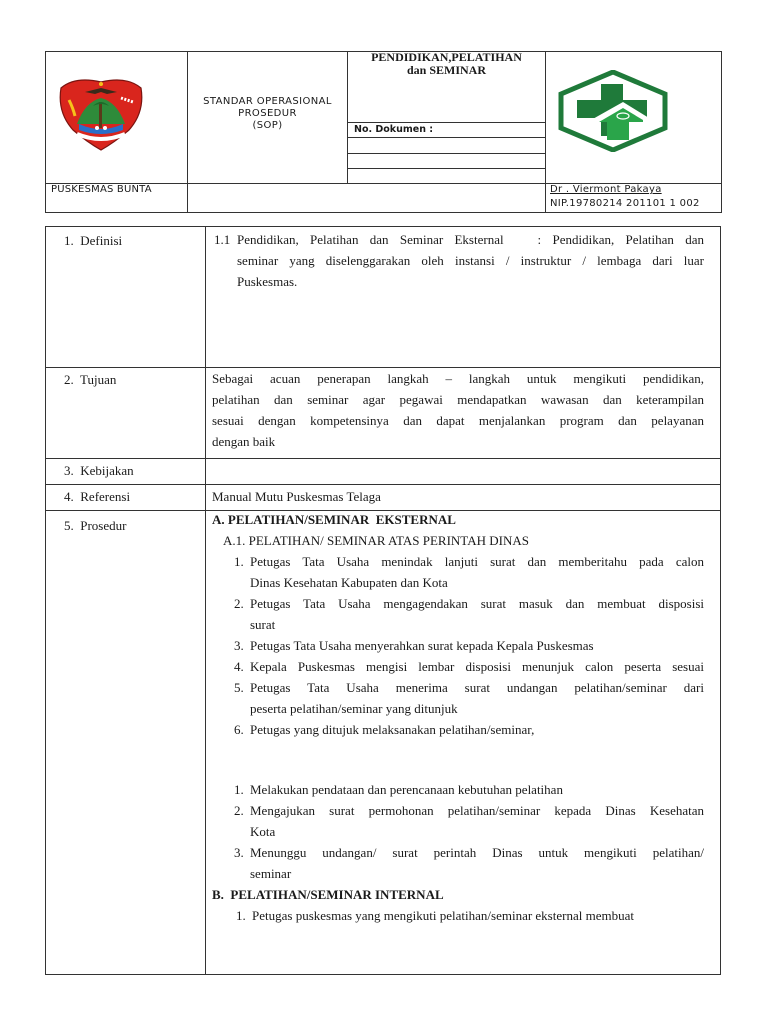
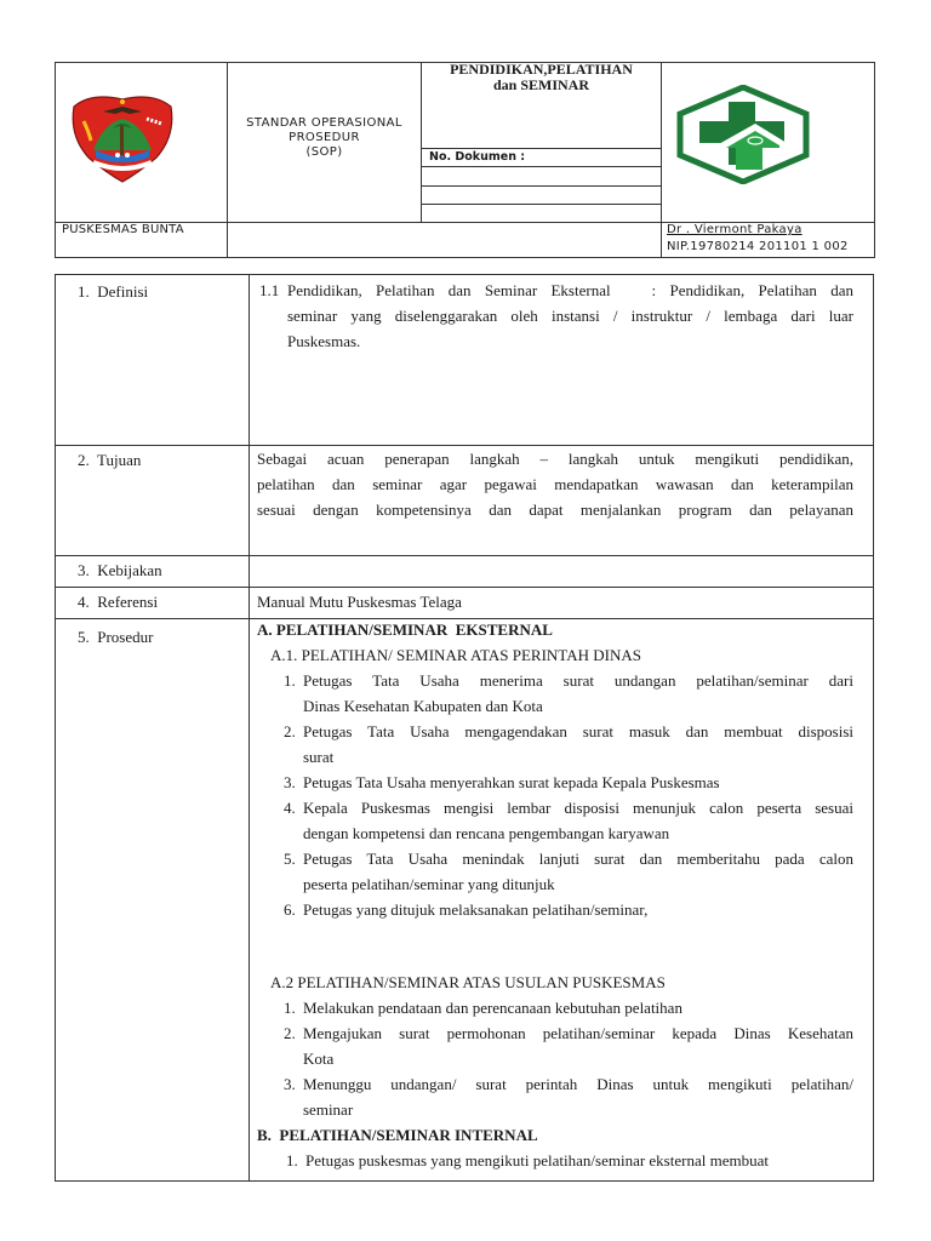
  STANDAR OPERASIONAL
  PROSEDUR
  (SOP)
  PENDIDIKAN,PELATIHAN
  dan SEMINAR
  No. Dokumen :
  PUSKESMAS BUNTA
  Dr . Viermont Pakaya
  NIP.19780214 201101 1 002
  1. Definisi
  2. Tujuan
  3. Kebijakan
  4. Referensi
  5. Prosedur
  1.1
  Pendidikan, Pelatihan dan Seminar Eksternal : Pendidikan, Pelatihan dan
  seminar yang diselenggarakan oleh instansi / instruktur / lembaga dari luar
  Puskesmas.
  Sebagai acuan penerapan langkah – langkah untuk mengikuti pendidikan,
  pelatihan dan seminar agar pegawai mendapatkan wawasan dan keterampilan
  sesuai dengan kompetensinya dan dapat menjalankan program dan pelayanan
- dengan baik
  Manual Mutu Puskesmas Telaga
  A. PELATIHAN/SEMINAR EKSTERNAL
  A.1. PELATIHAN/ SEMINAR ATAS PERINTAH DINAS
  1.
- Petugas Tata Usaha menindak lanjuti surat dan memberitahu pada calon
+ Petugas Tata Usaha menerima surat undangan pelatihan/seminar dari
  Dinas Kesehatan Kabupaten dan Kota
  2.
  Petugas Tata Usaha mengagendakan surat masuk dan membuat disposisi
  surat
  3.
  Petugas Tata Usaha menyerahkan surat kepada Kepala Puskesmas
  4.
  Kepala Puskesmas mengisi lembar disposisi menunjuk calon peserta sesuai
+ dengan kompetensi dan rencana pengembangan karyawan
  5.
- Petugas Tata Usaha menerima surat undangan pelatihan/seminar dari
+ Petugas Tata Usaha menindak lanjuti surat dan memberitahu pada calon
  peserta pelatihan/seminar yang ditunjuk
  6.
  Petugas yang ditujuk melaksanakan pelatihan/seminar,
+ A.2 PELATIHAN/SEMINAR ATAS USULAN PUSKESMAS
  1.
  Melakukan pendataan dan perencanaan kebutuhan pelatihan
  2.
  Mengajukan surat permohonan pelatihan/seminar kepada Dinas Kesehatan
  Kota
  3.
  Menunggu undangan/ surat perintah Dinas untuk mengikuti pelatihan/
  seminar
  B. PELATIHAN/SEMINAR INTERNAL
  1.
  Petugas puskesmas yang mengikuti pelatihan/seminar eksternal membuat
